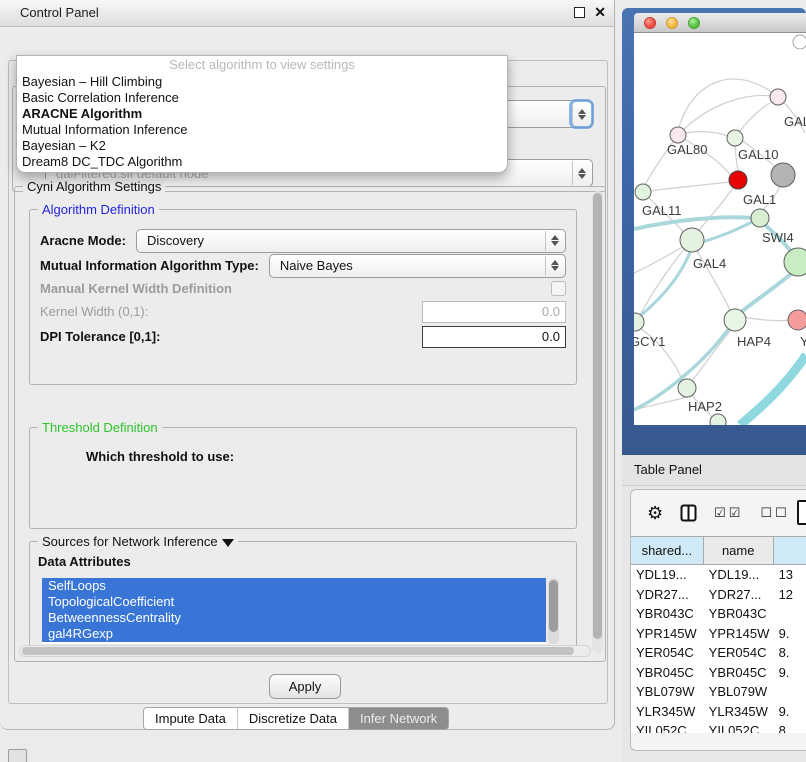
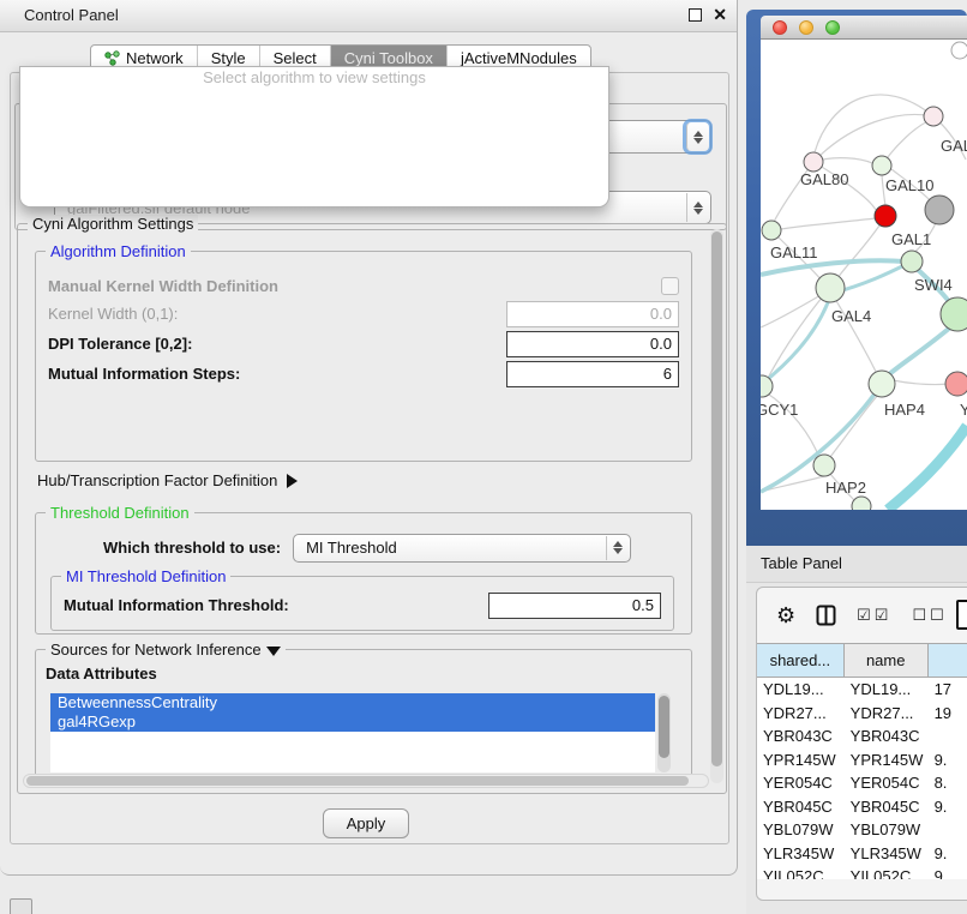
  Control Panel
  ✕
+ Network
+ Style
+ Select
+ Cyni Toolbox
+ jActiveMNodules
  galFiltered.sif default node
  Select algorithm to view settings
- Bayesian – Hill Climbing
- Basic Correlation Inference
- ARACNE Algorithm
- Mutual Information Inference
- Bayesian – K2
- Dream8 DC_TDC Algorithm
  Cyni Algorithm Settings
  Algorithm Definition
- Aracne Mode:
- Discovery
- Mutual Information Algorithm Type:
- Naive Bayes
  Manual Kernel Width Definition
  Kernel Width (0,1):
  0.0
- DPI Tolerance [0,1]:
+ DPI Tolerance [0,2]:
  0.0
+ Mutual Information Steps:
+ 6
+ Hub/Transcription Factor Definition
  Threshold Definition
  Which threshold to use:
+ MI Threshold
+ MI Threshold Definition
+ Mutual Information Threshold:
+ 0.5
  Sources for Network Inference
  Data Attributes
- SelfLoops
- TopologicalCoefficient
  BetweennessCentrality
  gal4RGexp
  Apply
- Impute Data
- Discretize Data
- Infer Network
  GAL80
  GAL10
  GAL1
  GAL11
  SWI4
  GAL4
  GCY1
  HAP4
  Y
  HAP2
  Table Panel
  ⚙
  ☑☑
  ☐☐
  shared...
  name
  YDL19...
  YDL19...
- 13
+ 17
  YDR27...
  YDR27...
- 12
+ 19
  YBR043C
  YBR043C
  YPR145W
  YPR145W
  9.
  YER054C
  YER054C
  8.
  YBR045C
  YBR045C
  9.
  YBL079W
  YBL079W
  YLR345W
  YLR345W
  9.
  YIL052C
  YIL052C
- 8
+ 9
